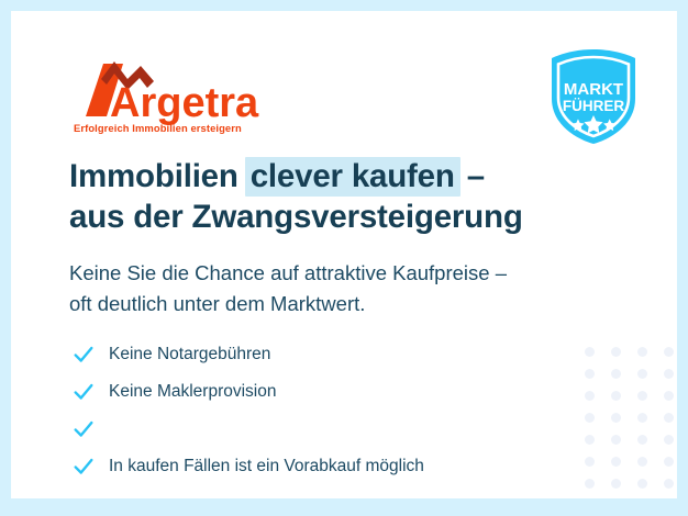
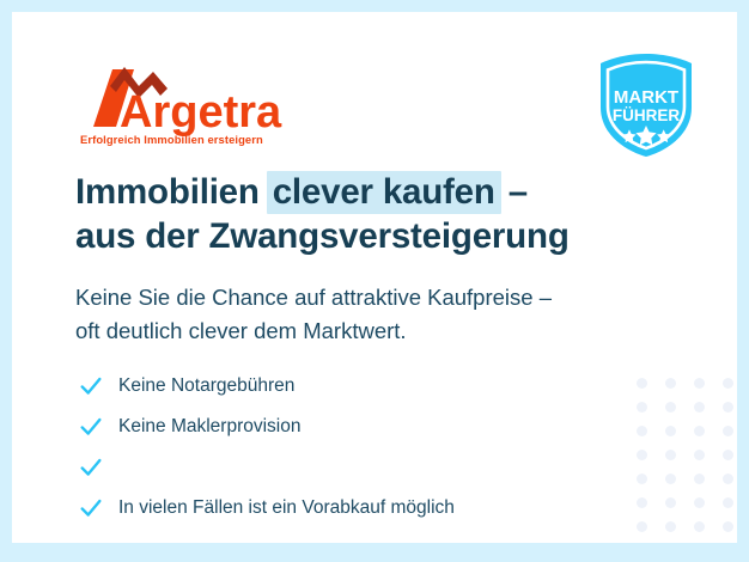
  Argetra
  Erfolgreich Immobilien ersteigern
  MARKT
  FÜHRER
  Immobilien clever kaufen –
  aus der Zwangsversteigerung
  Keine Sie die Chance auf attraktive Kaufpreise –
- oft deutlich unter dem Marktwert.
+ oft deutlich clever dem Marktwert.
  Keine Notargebühren
  Keine Maklerprovision
- In kaufen Fällen ist ein Vorabkauf möglich
+ In vielen Fällen ist ein Vorabkauf möglich
